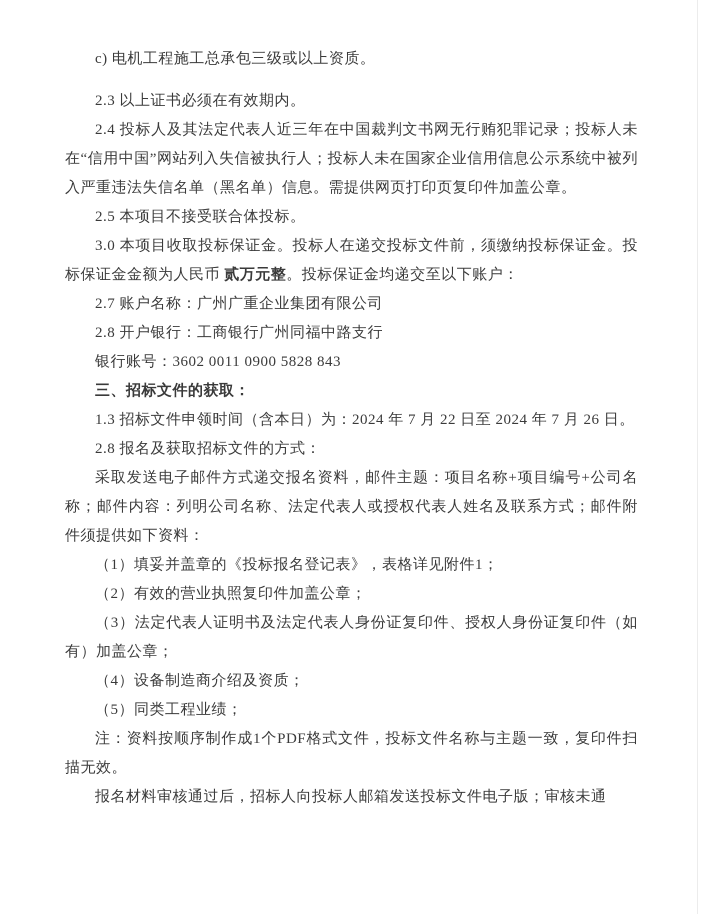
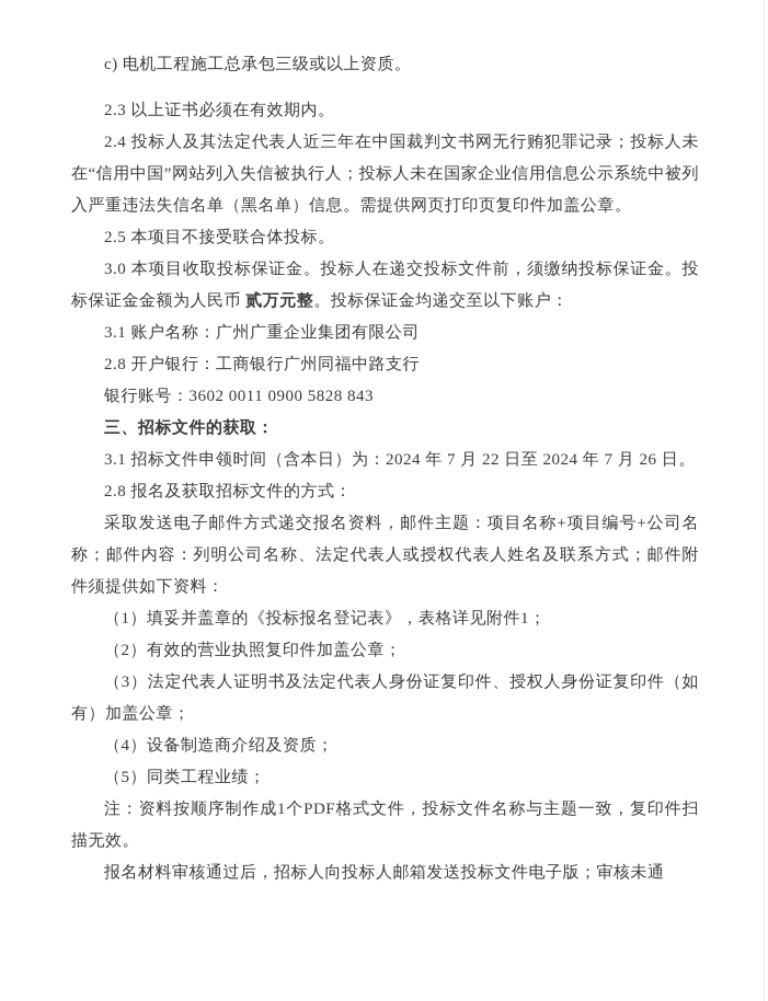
  c) 电机工程施工总承包三级或以上资质。
  2.3 以上证书必须在有效期内。
  2.4 投标人及其法定代表人近三年在中国裁判文书网无行贿犯罪记录；投标人未在“信用中国”网站列入失信被执行人；投标人未在国家企业信用信息公示系统中被列入严重违法失信名单（黑名单）信息。需提供网页打印页复印件加盖公章。
  2.5 本项目不接受联合体投标。
  3.0 本项目收取投标保证金。投标人在递交投标文件前，须缴纳投标保证金。投标保证金金额为人民币 贰万元整。投标保证金均递交至以下账户：
- 2.7 账户名称：广州广重企业集团有限公司
+ 3.1 账户名称：广州广重企业集团有限公司
  2.8 开户银行：工商银行广州同福中路支行
  银行账号：3602 0011 0900 5828 843
  三、招标文件的获取：
- 1.3 招标文件申领时间（含本日）为：2024 年 7 月 22 日至 2024 年 7 月 26 日。
+ 3.1 招标文件申领时间（含本日）为：2024 年 7 月 22 日至 2024 年 7 月 26 日。
  2.8 报名及获取招标文件的方式：
  采取发送电子邮件方式递交报名资料，邮件主题：项目名称+项目编号+公司名称；邮件内容：列明公司名称、法定代表人或授权代表人姓名及联系方式；邮件附件须提供如下资料：
  （1）填妥并盖章的《投标报名登记表》，表格详见附件1；
  （2）有效的营业执照复印件加盖公章；
  （3）法定代表人证明书及法定代表人身份证复印件、授权人身份证复印件（如有）加盖公章；
  （4）设备制造商介绍及资质；
  （5）同类工程业绩；
  注：资料按顺序制作成1个PDF格式文件，投标文件名称与主题一致，复印件扫描无效。
  报名材料审核通过后，招标人向投标人邮箱发送投标文件电子版；审核未通
